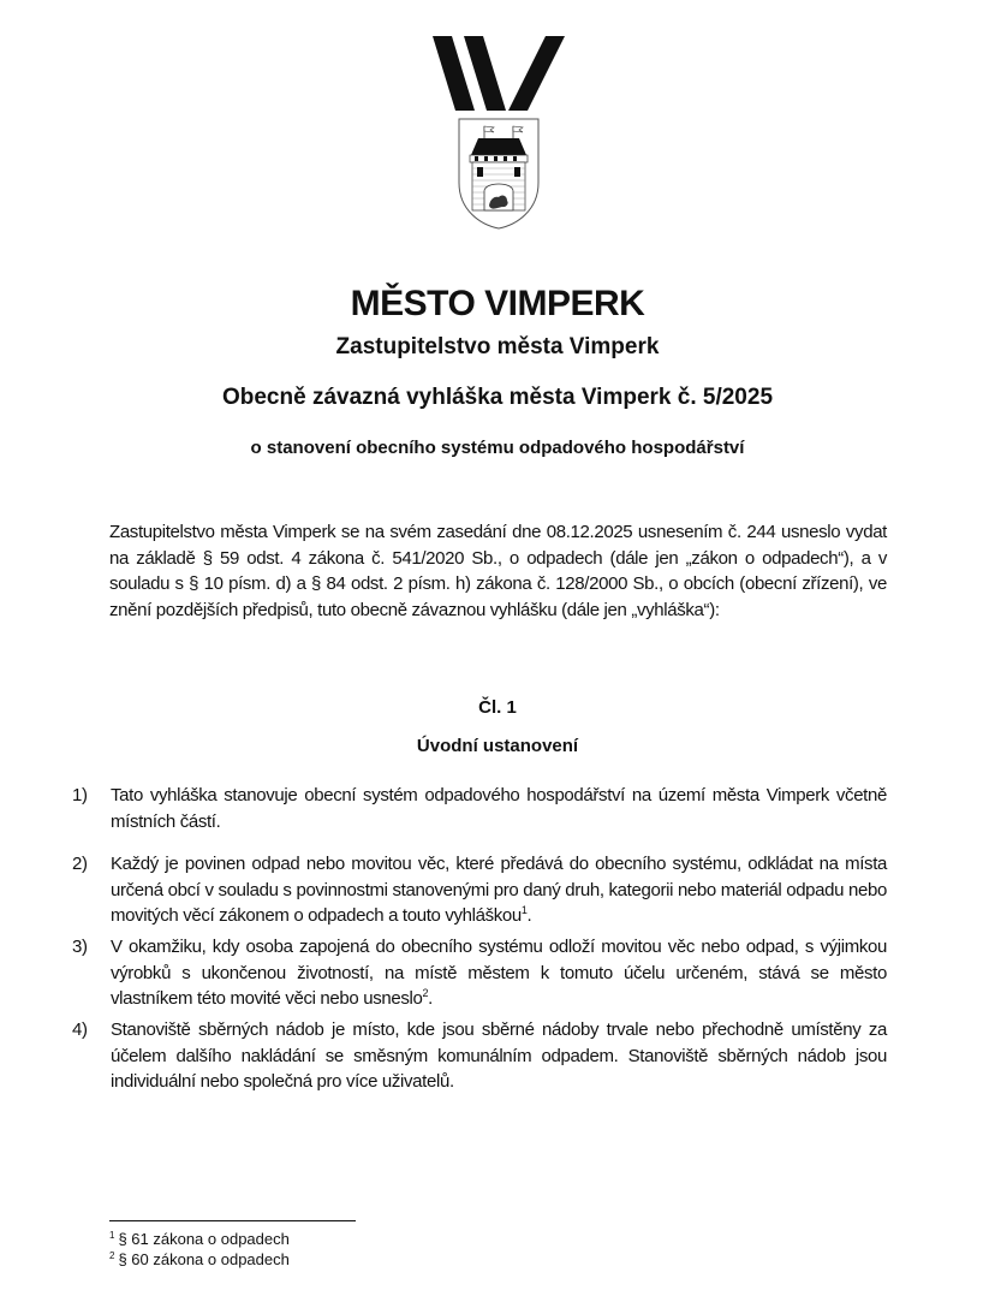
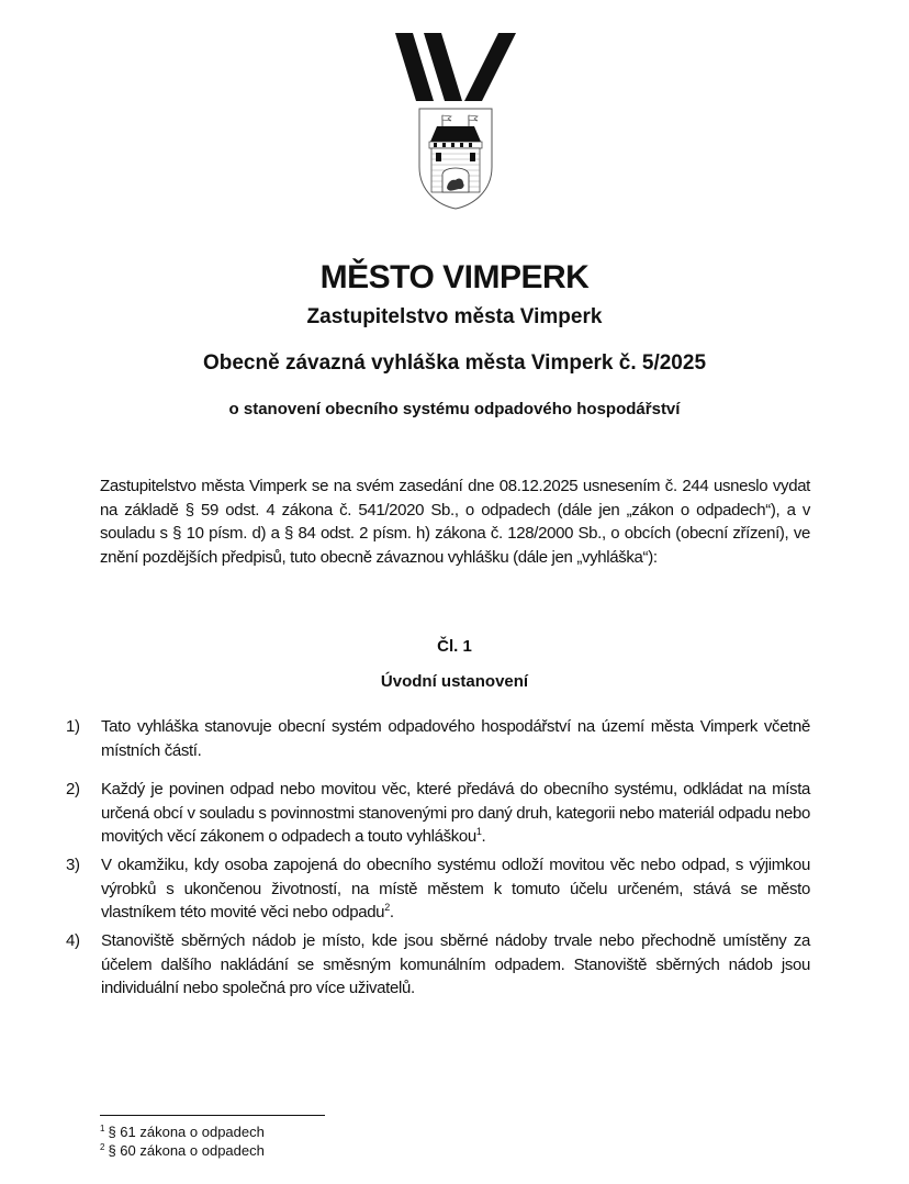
  MĚSTO VIMPERK
  Zastupitelstvo města Vimperk
  Obecně závazná vyhláška města Vimperk č. 5/2025
  o stanovení obecního systému odpadového hospodářství
  Zastupitelstvo města Vimperk se na svém zasedání dne 08.12.2025 usnesením č. 244 usneslo vydat na základě § 59 odst. 4 zákona č. 541/2020 Sb., o odpadech (dále jen „zákon o odpadech“), a v souladu s § 10 písm. d) a § 84 odst. 2 písm. h) zákona č. 128/2000 Sb., o obcích (obecní zřízení), ve znění pozdějších předpisů, tuto obecně závaznou vyhlášku (dále jen „vyhláška“):
  Čl. 1
  Úvodní ustanovení
  1)
  Tato vyhláška stanovuje obecní systém odpadového hospodářství na území města Vimperk včetně místních částí.
  2)
  Každý je povinen odpad nebo movitou věc, které předává do obecního systému, odkládat na místa určená obcí v souladu s povinnostmi stanovenými pro daný druh, kategorii nebo materiál odpadu nebo movitých věcí zákonem o odpadech a touto vyhláškou1.
  3)
- V okamžiku, kdy osoba zapojená do obecního systému odloží movitou věc nebo odpad, s výjimkou výrobků s ukončenou životností, na místě městem k tomuto účelu určeném, stává se město vlastníkem této movité věci nebo usneslo2.
+ V okamžiku, kdy osoba zapojená do obecního systému odloží movitou věc nebo odpad, s výjimkou výrobků s ukončenou životností, na místě městem k tomuto účelu určeném, stává se město vlastníkem této movité věci nebo odpadu2.
  4)
  Stanoviště sběrných nádob je místo, kde jsou sběrné nádoby trvale nebo přechodně umístěny za účelem dalšího nakládání se směsným komunálním odpadem. Stanoviště sběrných nádob jsou individuální nebo společná pro více uživatelů.
  1 § 61 zákona o odpadech
  2 § 60 zákona o odpadech
